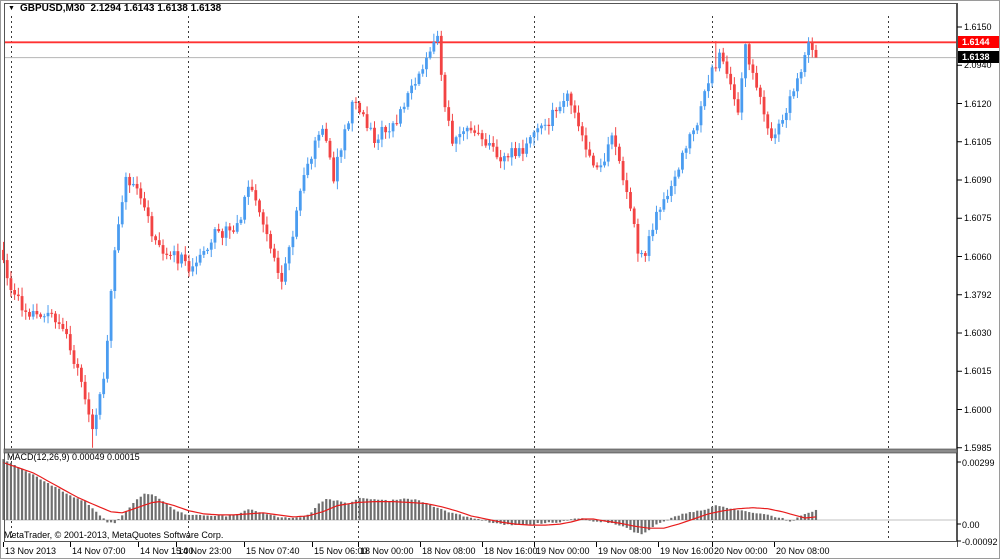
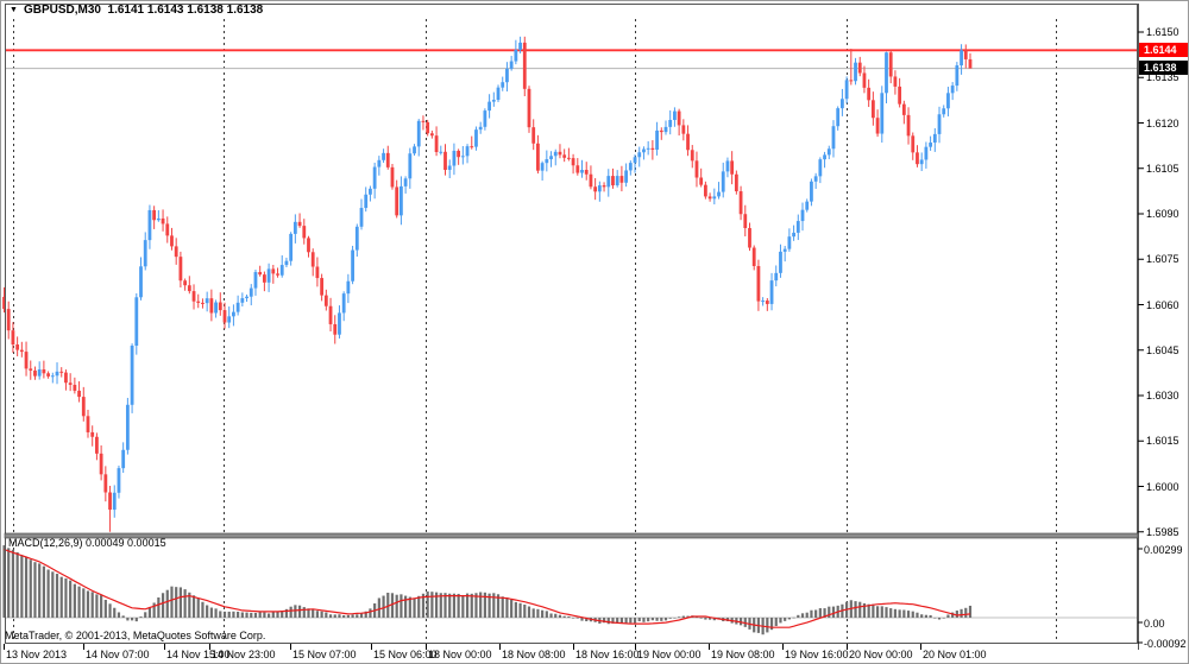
- GBPUSD,M30 2.1294 1.6143 1.6138 1.6138
+ GBPUSD,M30 1.6141 1.6143 1.6138 1.6138
  MACD(12,26,9) 0.00049 0.00015
  MetaTrader, © 2001-2013, MetaQuotes Software Corp.
  1.6144
  1.6138
  1.6150
- 2.0940
+ 1.6135
  1.6120
  1.6105
  1.6090
  1.6075
  1.6060
- 1.3792
+ 1.6045
  1.6030
  1.6015
  1.6000
  1.5985
  0.00299
  0.00
  -0.00092
  13 Nov 2013
  14 Nov 07:00
  14 Nov 15:00
  14 Nov 23:00
- 15 Nov 07:40
+ 15 Nov 07:00
  15 Nov 06:00
  18 Nov 00:00
  18 Nov 08:00
  18 Nov 16:00
  19 Nov 00:00
  19 Nov 08:00
  19 Nov 16:00
  20 Nov 00:00
- 20 Nov 08:00
+ 20 Nov 01:00
